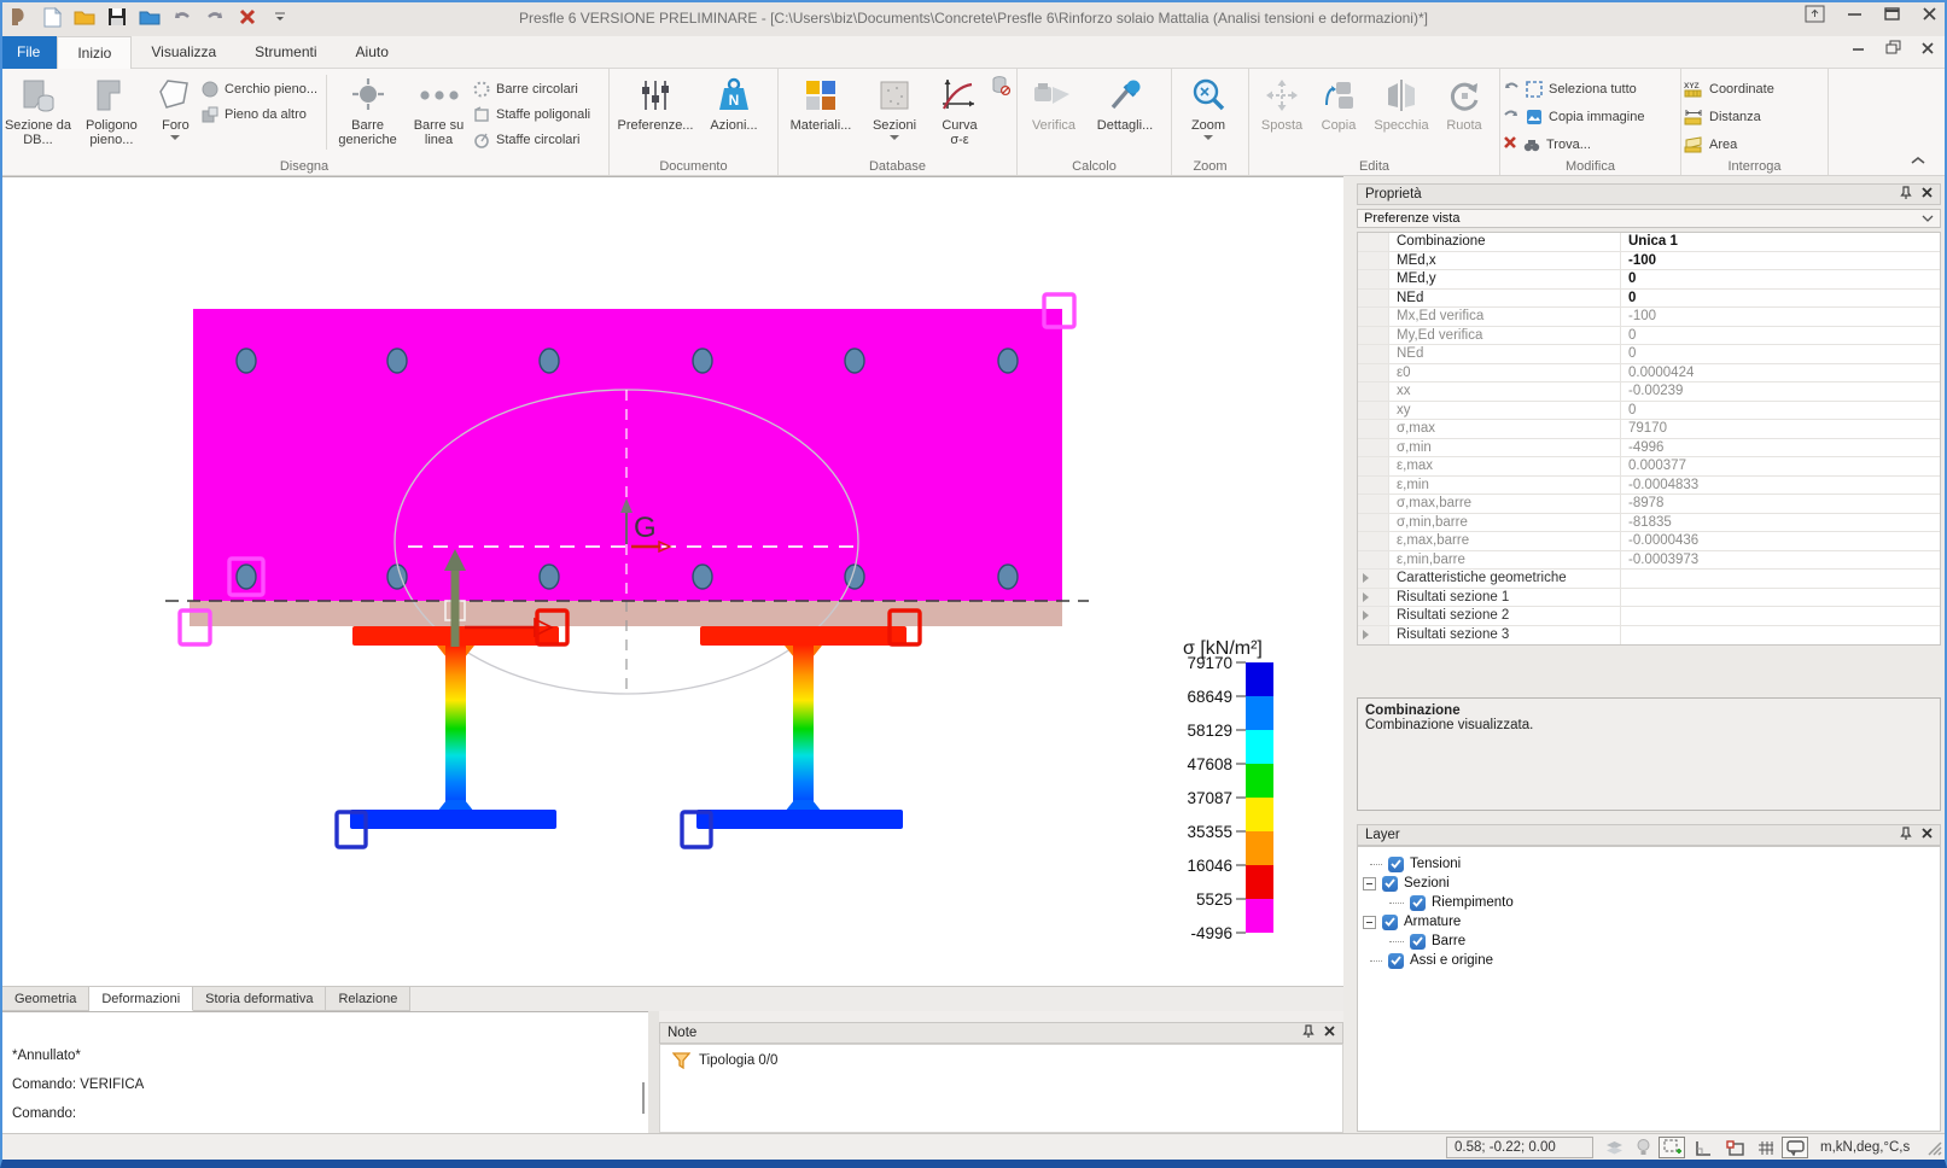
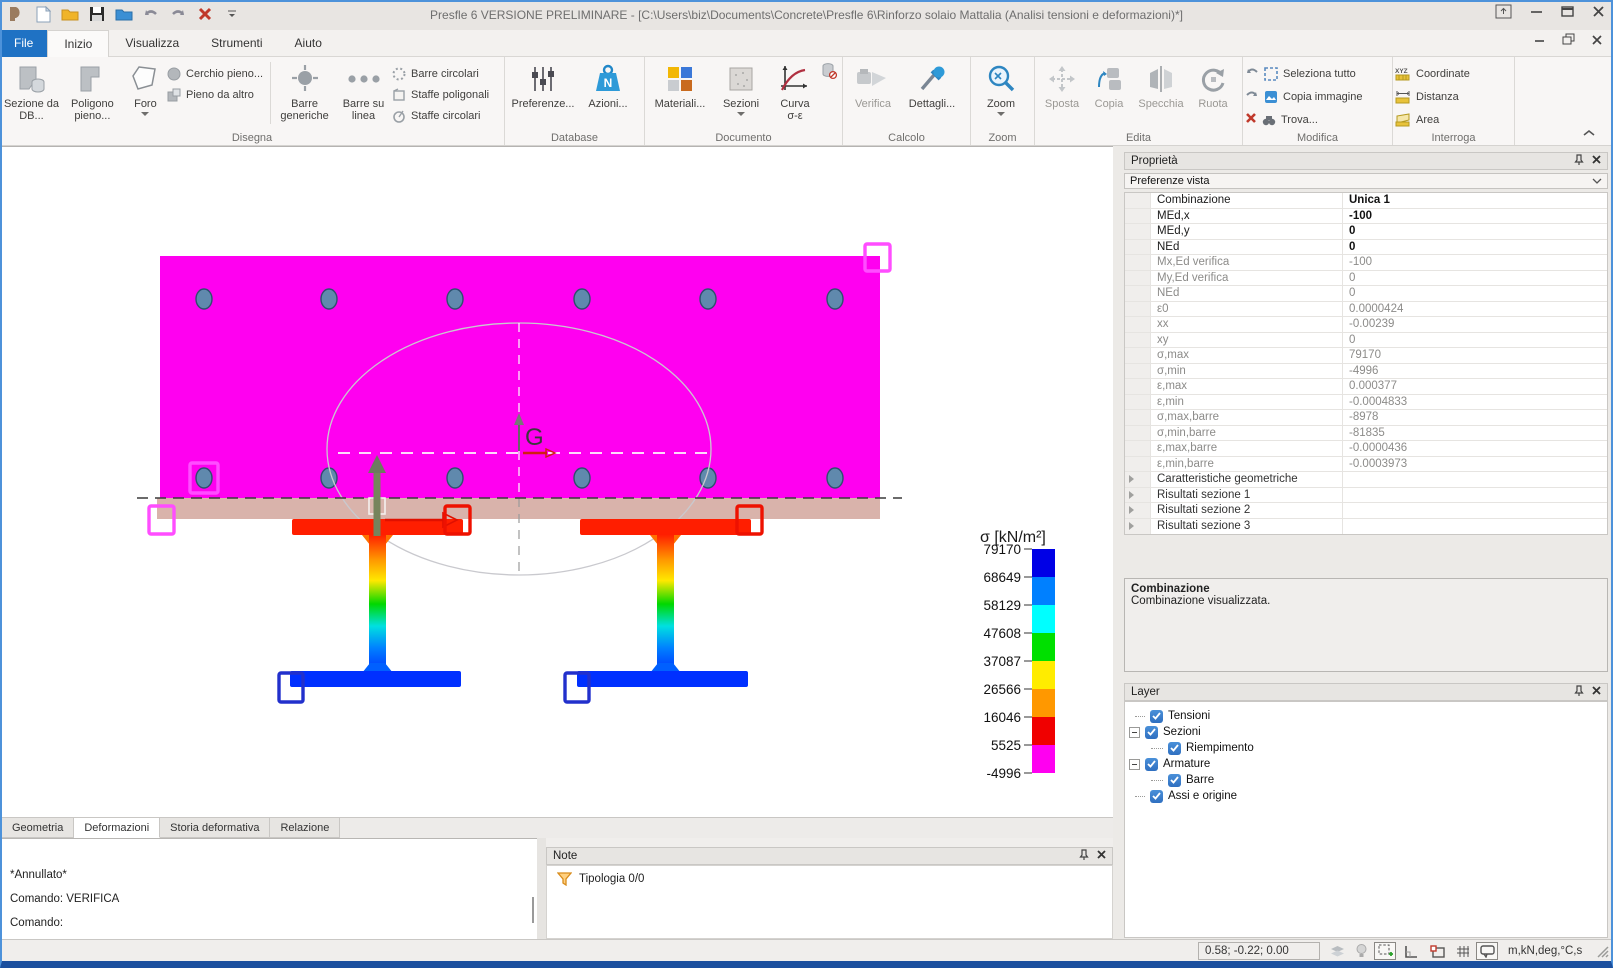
  Presfle 6 VERSIONE PRELIMINARE - [C:\Users\biz\Documents\Concrete\Presfle 6\Rinforzo solaio Mattalia (Analisi tensioni e deformazioni)*]
  File
  Inizio
  Visualizza
  Strumenti
  Aiuto
  Sezione da DB...
  Poligono pieno...
  Foro
  Cerchio pieno...
  Pieno da altro
  Barre generiche
  Barre su linea
  Barre circolari
  Staffe poligonali
  Staffe circolari
  Disegna
  Preferenze...
  N
  Azioni...
- Documento
+ Database
  Materiali...
  Sezioni
  Curva
  σ-ε
- Database
+ Documento
  Verifica
  Dettagli...
  Calcolo
  Zoom
  Zoom
  Sposta
  Copia
  Specchia
  Ruota
  Edita
  Seleziona tutto
  Copia immagine
  Trova...
  Modifica
  Coordinate
  Distanza
  Area
  Interroga
  G
  σ [kN/m²]
  79170
  68649
  58129
  47608
  37087
- 35355
+ 26566
  16046
  5525
  -4996
  Geometria
  Deformazioni
  Storia deformativa
  Relazione
  *Annullato*
  Comando: VERIFICA
  Comando:
  Note
  Tipologia 0/0
  Proprietà
  Preferenze vista
  Combinazione
  Unica 1
  MEd,x
  -100
  MEd,y
  0
  NEd
  0
  Mx,Ed verifica
  -100
  My,Ed verifica
  0
  NEd
  0
  ε0
  0.0000424
  xx
  -0.00239
  xy
  0
  σ,max
  79170
  σ,min
  -4996
  ε,max
  0.000377
  ε,min
  -0.0004833
  σ,max,barre
  -8978
  σ,min,barre
  -81835
  ε,max,barre
  -0.0000436
  ε,min,barre
  -0.0003973
  Caratteristiche geometriche
  Risultati sezione 1
  Risultati sezione 2
  Risultati sezione 3
  Combinazione
  Combinazione visualizzata.
  Layer
  Tensioni
  Sezioni
  Riempimento
  Armature
  Barre
  Assi e origine
  0.58; -0.22; 0.00
  m,kN,deg,°C,s
